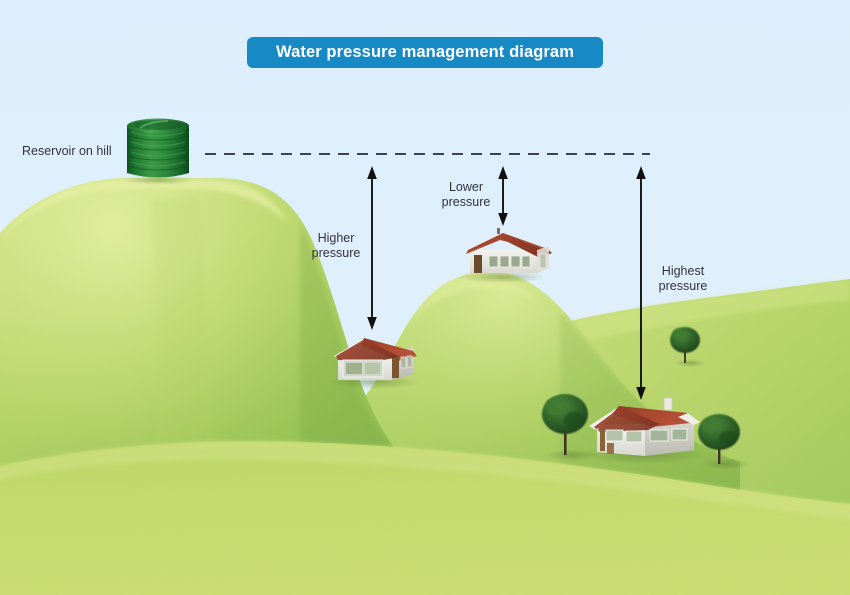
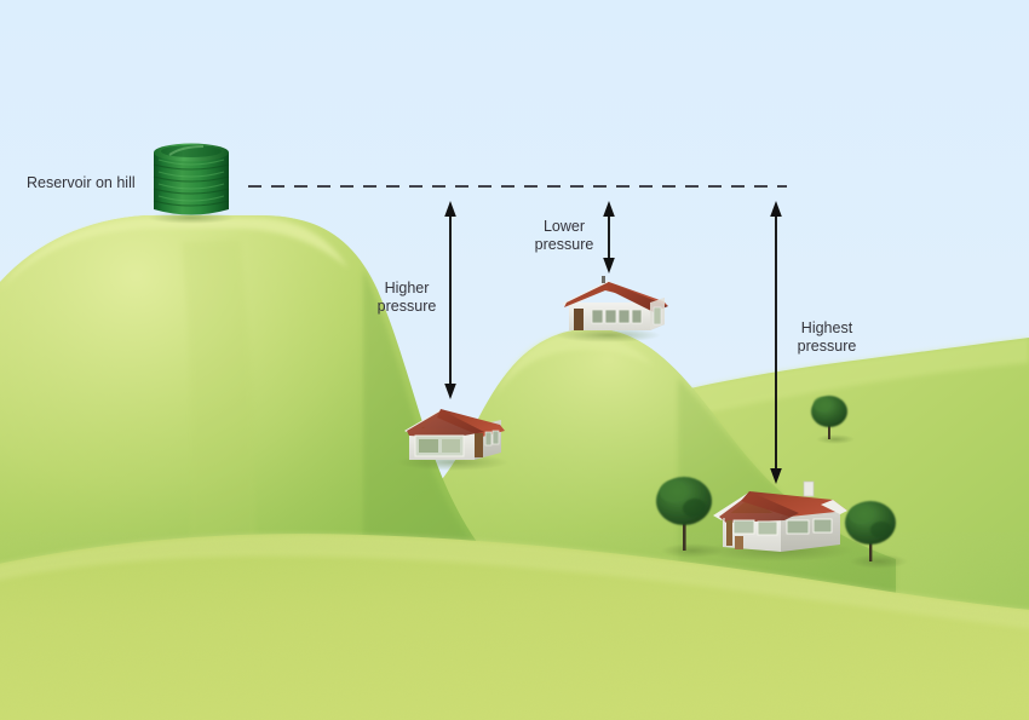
- Water pressure management diagram
  Reservoir on hill
  Higher
  pressure
  Lower
  pressure
  Highest
  pressure
